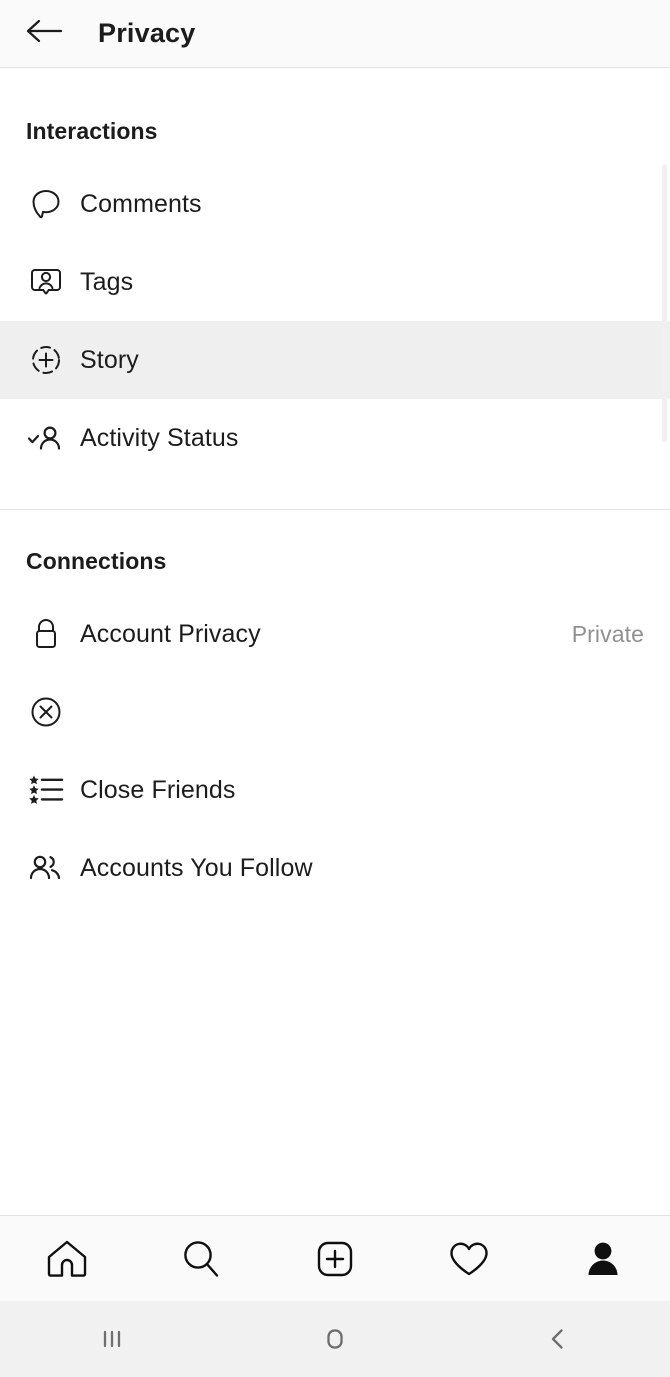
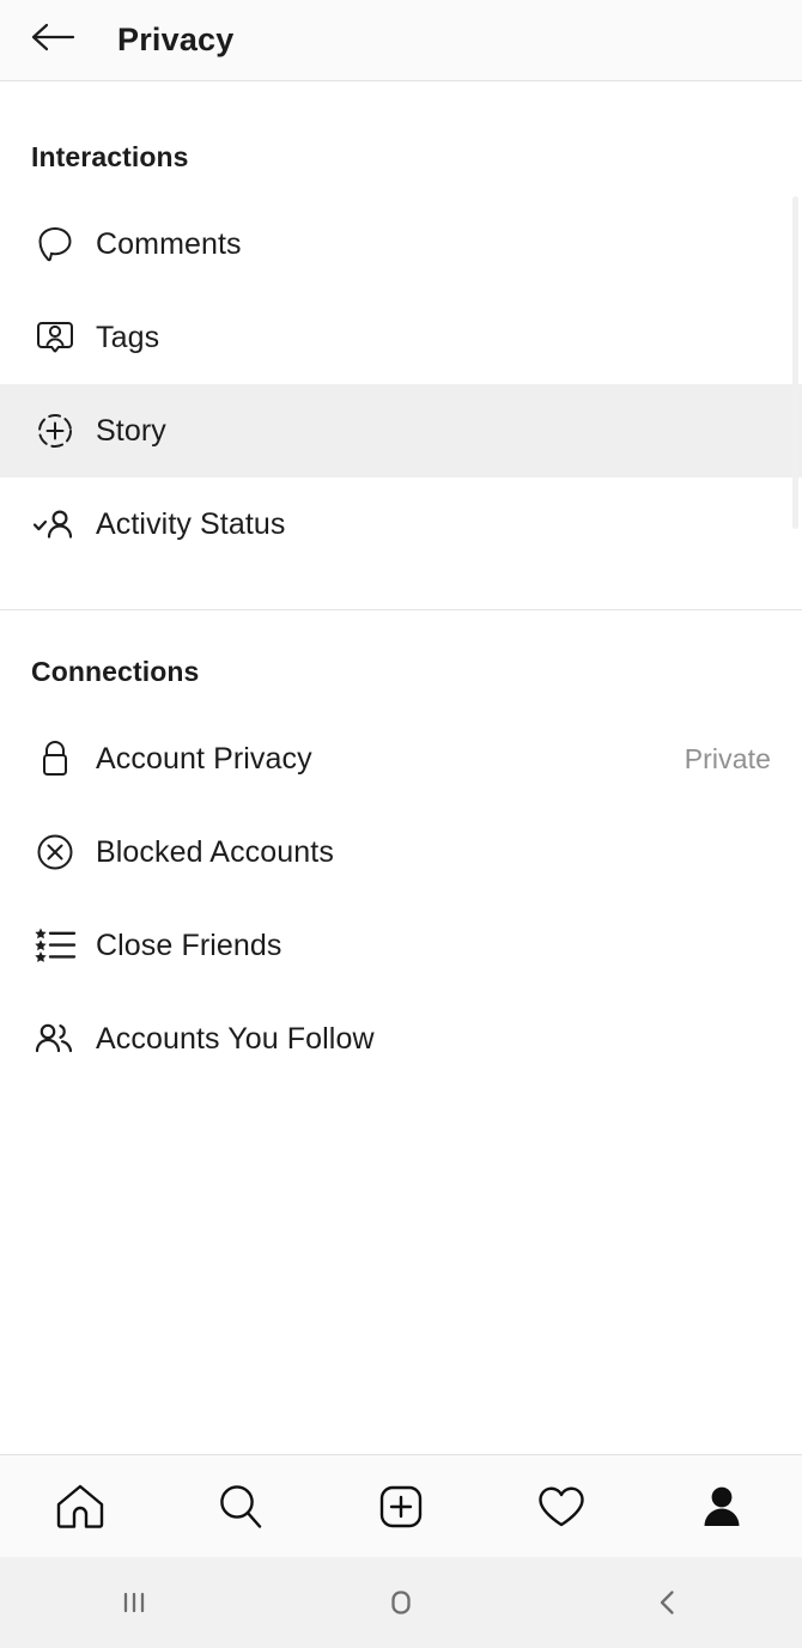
  Privacy
  Interactions
  Comments
  Tags
  Story
  Activity Status
  Connections
  Account Privacy
  Private
+ Blocked Accounts
  Close Friends
  Accounts You Follow
